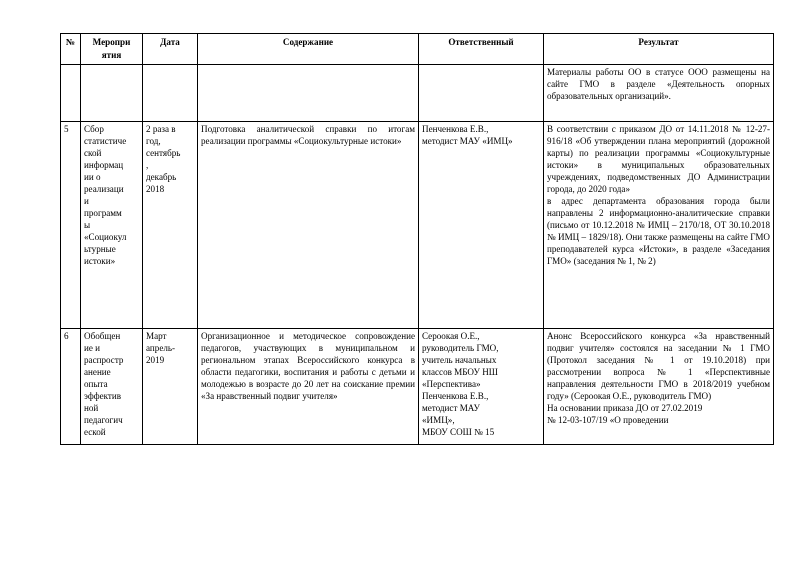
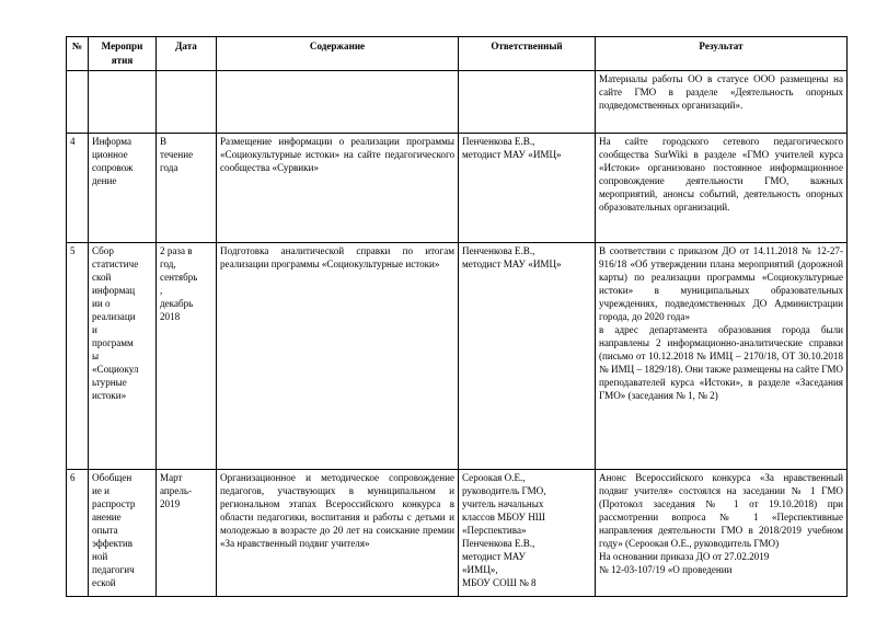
  №	Меропри ятия	Дата	Содержание	Ответственный	Результат
- 					Материалы работы ОО в статусе ООО размещены на сайте ГМО в разделе «Деятельность опорных образовательных организаций».
+ 					Материалы работы ОО в статусе ООО размещены на сайте ГМО в разделе «Деятельность опорных подведомственных организаций».
+ 4	Информа ционное сопровож дение	В течение года	Размещение информации о реализации программы «Социокультурные истоки» на сайте педагогического сообщества «Сурвики»	Пенченкова Е.В., методист МАУ «ИМЦ»	На сайте городского сетевого педагогического сообщества SurWiki в разделе «ГМО учителей курса «Истоки» организовано постоянное информационное сопровождение деятельности ГМО, важных мероприятий, анонсы событий, деятельность опорных образовательных организаций.
  5	Сбор статистиче ской информац ии о реализаци и программ ы «Социокул ьтурные истоки»	2 раза в год, сентябрь , декабрь 2018	Подготовка аналитической справки по итогам реализации программы «Социокультурные истоки»	Пенченкова Е.В., методист МАУ «ИМЦ»	В соответствии с приказом ДО от 14.11.2018 № 12-27-916/18 «Об утверждении плана мероприятий (дорожной карты) по реализации программы «Социокультурные истоки» в муниципальных образовательных учреждениях, подведомственных ДО Администрации города, до 2020 года» в адрес департамента образования города были направлены 2 информационно-аналитические справки (письмо от 10.12.2018 № ИМЦ – 2170/18, ОТ 30.10.2018 № ИМЦ – 1829/18). Они также размещены на сайте ГМО преподавателей курса «Истоки», в разделе «Заседания ГМО» (заседания № 1, № 2)
- 6	Обобщен ие и распростр анение опыта эффектив ной педагогич еской	Март апрель- 2019	Организационное и методическое сопровождение педагогов, участвующих в муниципальном и региональном этапах Всероссийского конкурса в области педагогики, воспитания и работы с детьми и молодежью в возрасте до 20 лет на соискание премии «За нравственный подвиг учителя»	Сероокая О.Е., руководитель ГМО, учитель начальных классов МБОУ НШ «Перспектива» Пенченкова Е.В., методист МАУ «ИМЦ», МБОУ СОШ № 15	Анонс Всероссийского конкурса «За нравственный подвиг учителя» состоялся на заседании № 1 ГМО (Протокол заседания № 1 от 19.10.2018) при рассмотрении вопроса № 1 «Перспективные направления деятельности ГМО в 2018/2019 учебном году» (Сероокая О.Е., руководитель ГМО) На основании приказа ДО от 27.02.2019 № 12-03-107/19 «О проведении
+ 6	Обобщен ие и распростр анение опыта эффектив ной педагогич еской	Март апрель- 2019	Организационное и методическое сопровождение педагогов, участвующих в муниципальном и региональном этапах Всероссийского конкурса в области педагогики, воспитания и работы с детьми и молодежью в возрасте до 20 лет на соискание премии «За нравственный подвиг учителя»	Сероокая О.Е., руководитель ГМО, учитель начальных классов МБОУ НШ «Перспектива» Пенченкова Е.В., методист МАУ «ИМЦ», МБОУ СОШ № 8	Анонс Всероссийского конкурса «За нравственный подвиг учителя» состоялся на заседании № 1 ГМО (Протокол заседания № 1 от 19.10.2018) при рассмотрении вопроса № 1 «Перспективные направления деятельности ГМО в 2018/2019 учебном году» (Сероокая О.Е., руководитель ГМО) На основании приказа ДО от 27.02.2019 № 12-03-107/19 «О проведении
